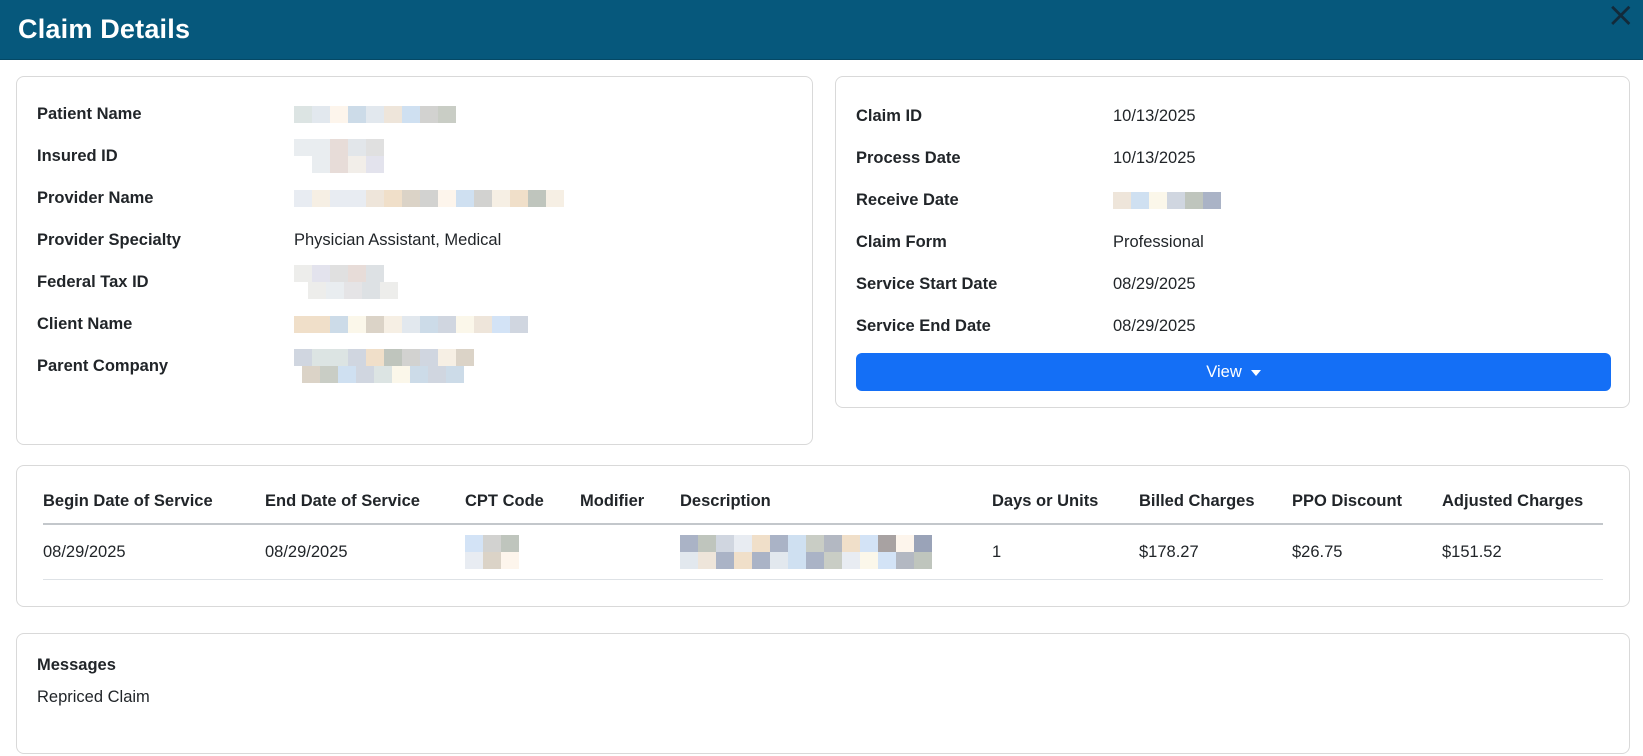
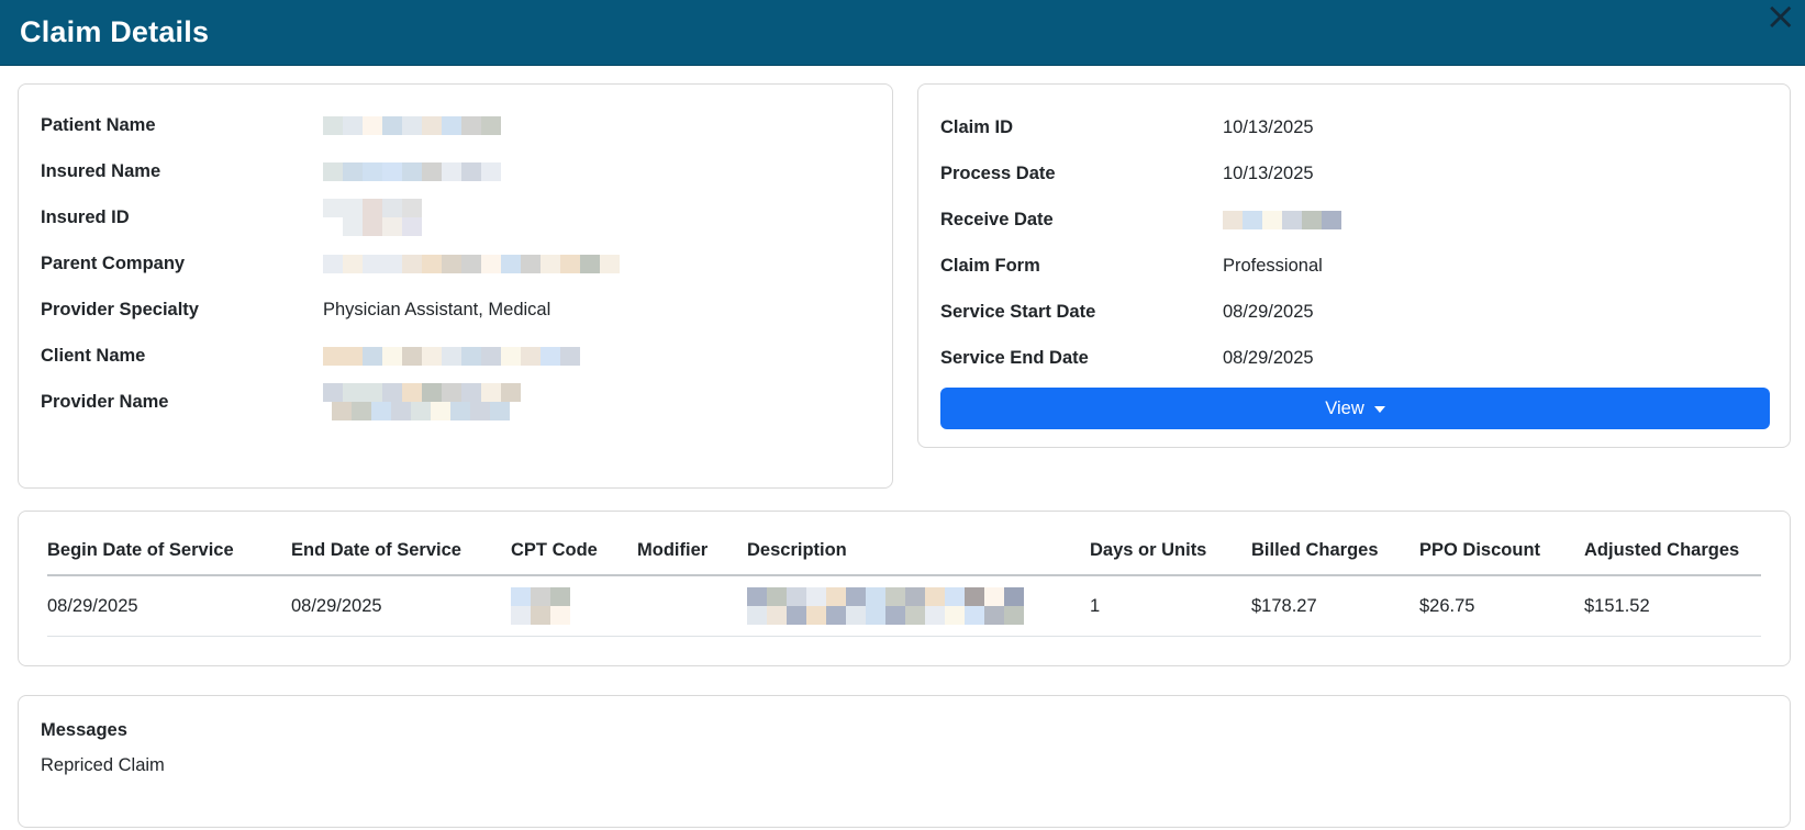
  Claim Details
  ×
  Patient Name
+ Insured Name
  Insured ID
- Provider Name
+ Parent Company
  Provider Specialty
  Physician Assistant, Medical
- Federal Tax ID
  Client Name
- Parent Company
+ Provider Name
  Claim ID
  10/13/2025
  Process Date
  10/13/2025
  Receive Date
  Claim Form
  Professional
  Service Start Date
  08/29/2025
  Service End Date
  08/29/2025
  View
  Begin Date of Service	End Date of Service	CPT Code	Modifier	Description	Days or Units	Billed Charges	PPO Discount	Adjusted Charges
  08/29/2025	08/29/2025				1	$178.27	$26.75	$151.52
  Messages
  Repriced Claim
